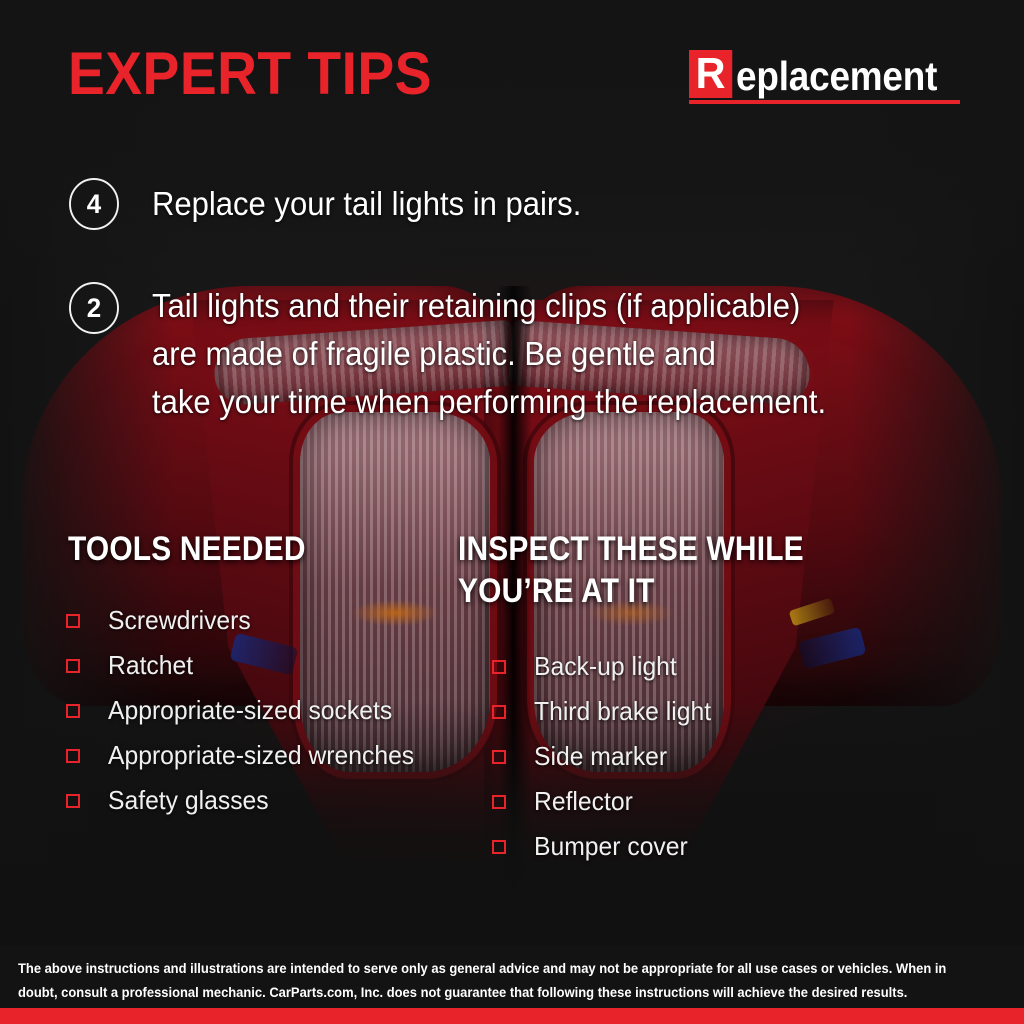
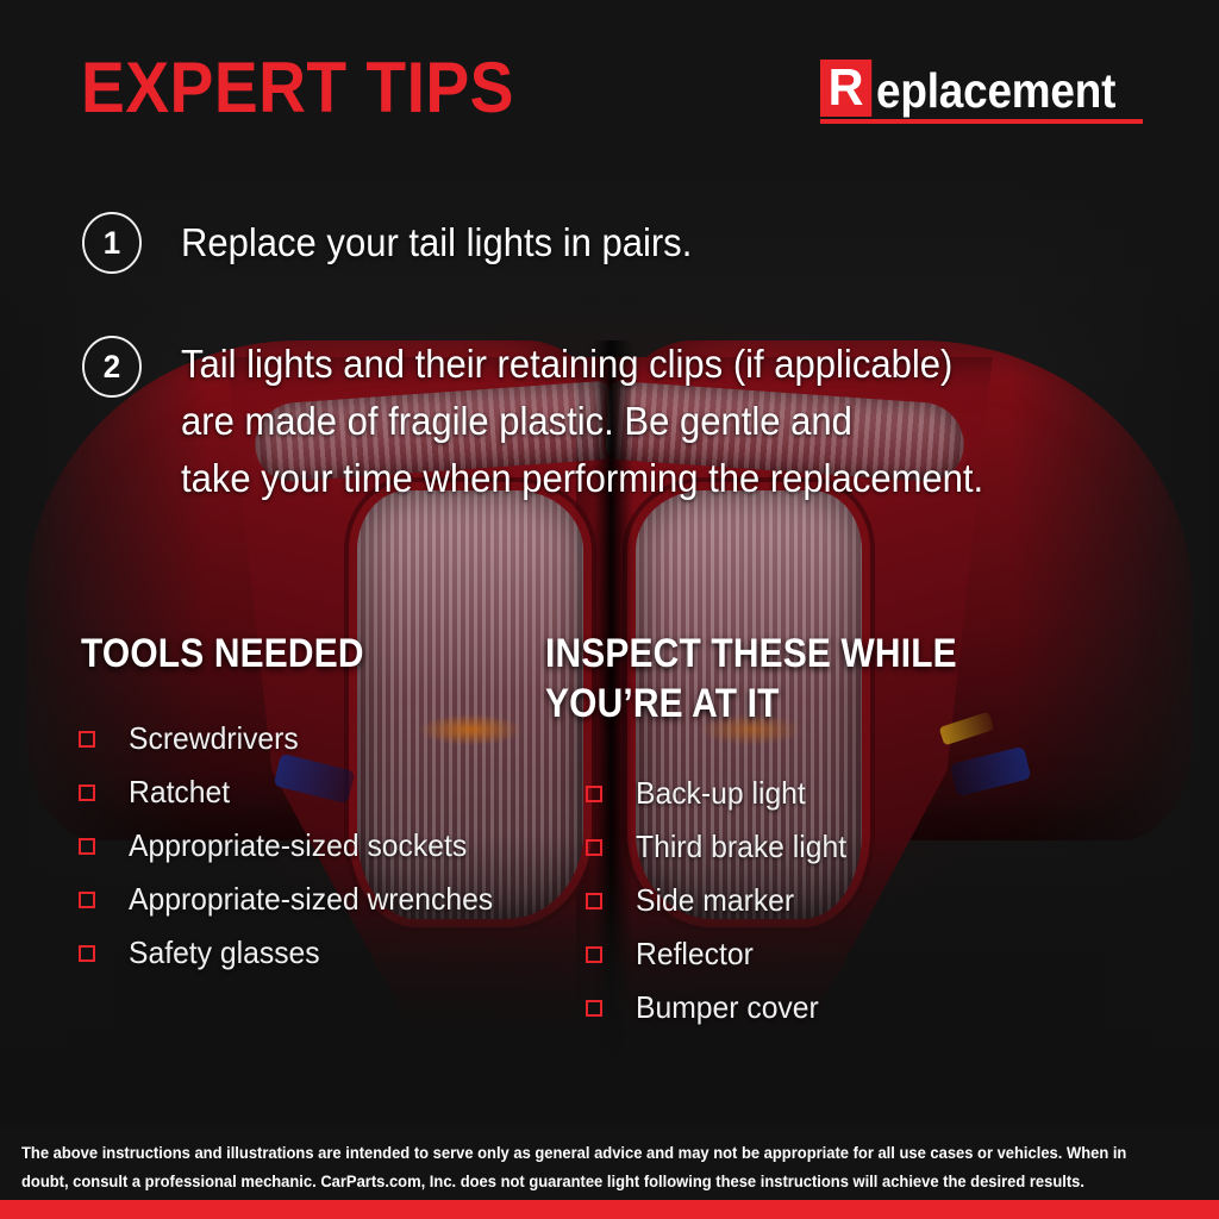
  EXPERT TIPS
  R
  eplacement
- 4
+ 1
  Replace your tail lights in pairs.
  2
  Tail lights and their retaining clips (if applicable)
  are made of fragile plastic. Be gentle and
  take your time when performing the replacement.
  TOOLS NEEDED
  INSPECT THESE WHILE
  YOU’RE AT IT
  Screwdrivers
  Ratchet
  Appropriate-sized sockets
  Appropriate-sized wrenches
  Safety glasses
  Back-up light
  Third brake light
  Side marker
  Reflector
  Bumper cover
- The above instructions and illustrations are intended to serve only as general advice and may not be appropriate for all use cases or vehicles. When in doubt, consult a professional mechanic. CarParts.com, Inc. does not guarantee that following these instructions will achieve the desired results.
+ The above instructions and illustrations are intended to serve only as general advice and may not be appropriate for all use cases or vehicles. When in doubt, consult a professional mechanic. CarParts.com, Inc. does not guarantee light following these instructions will achieve the desired results.
